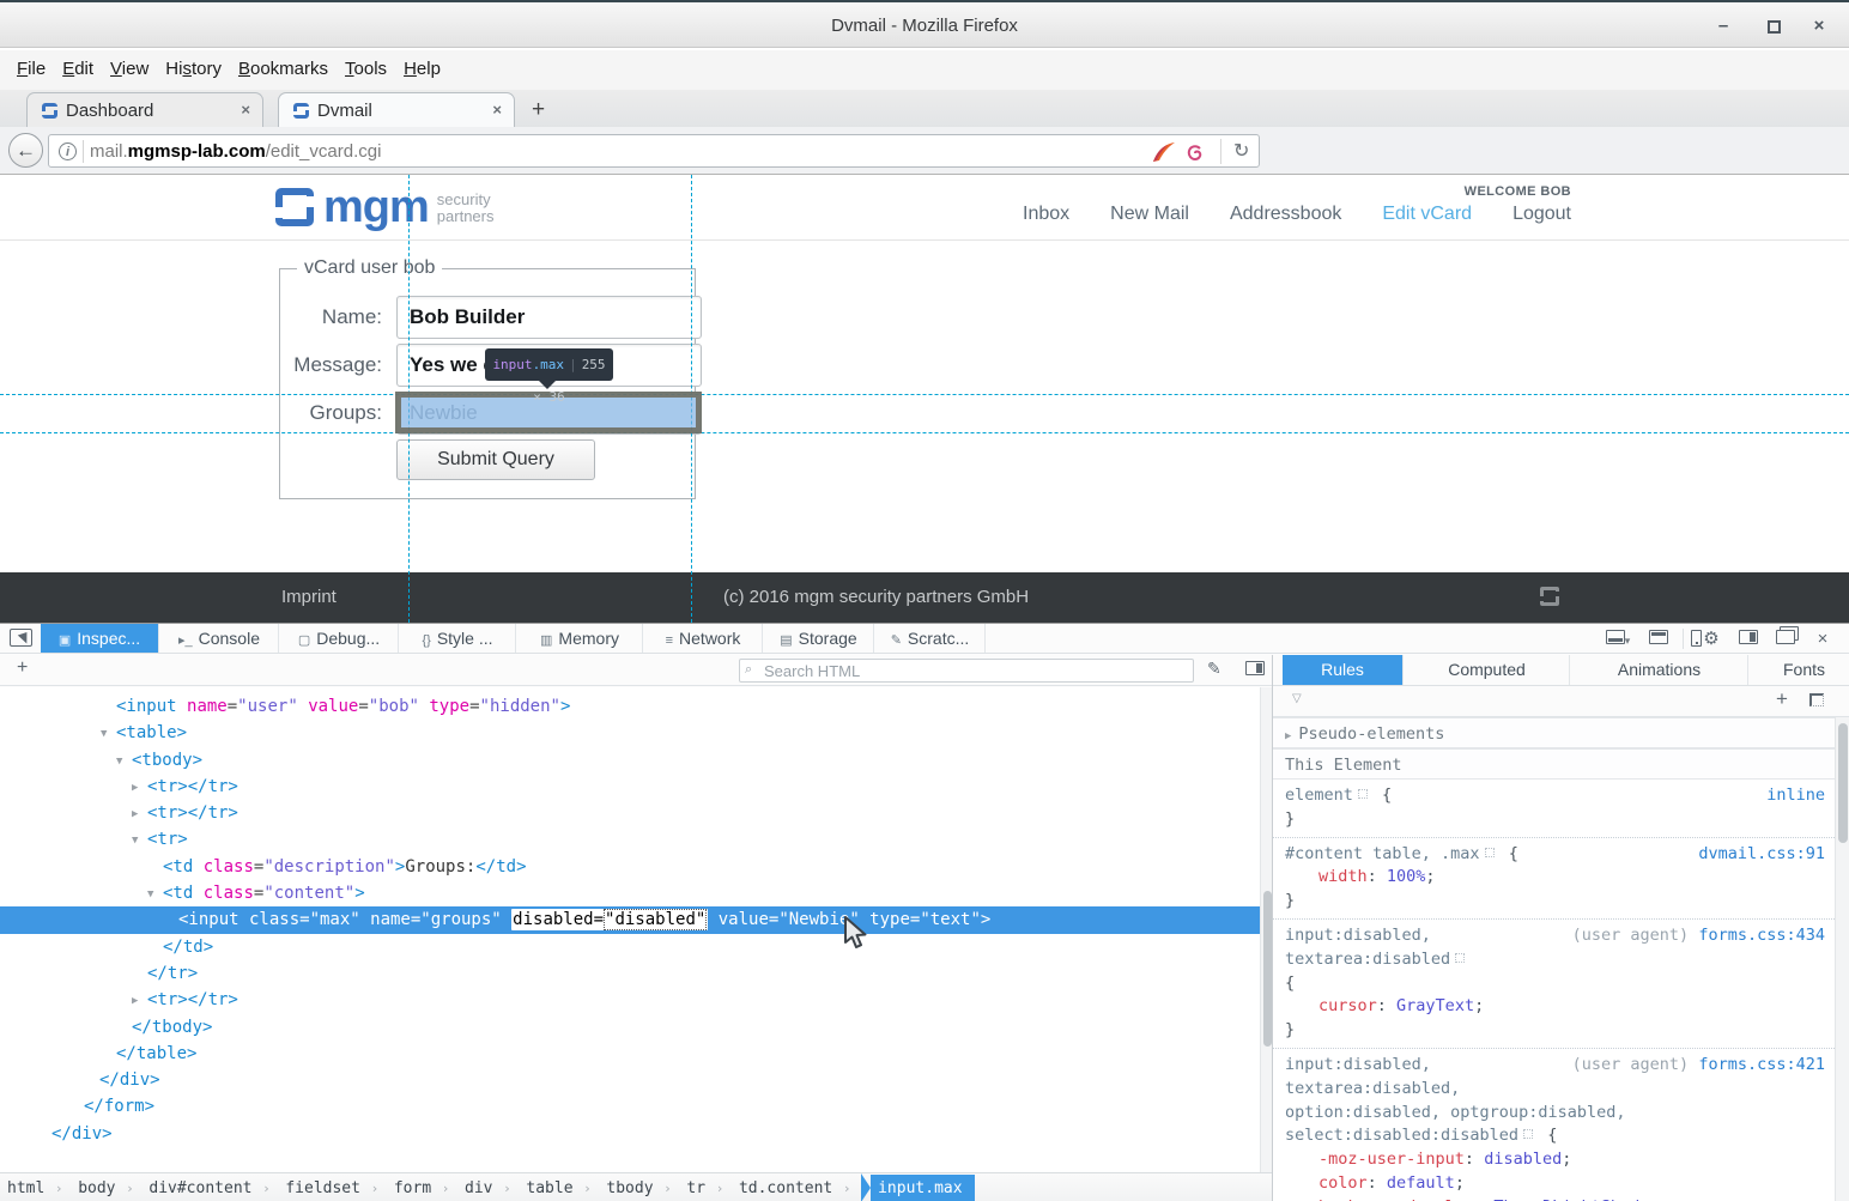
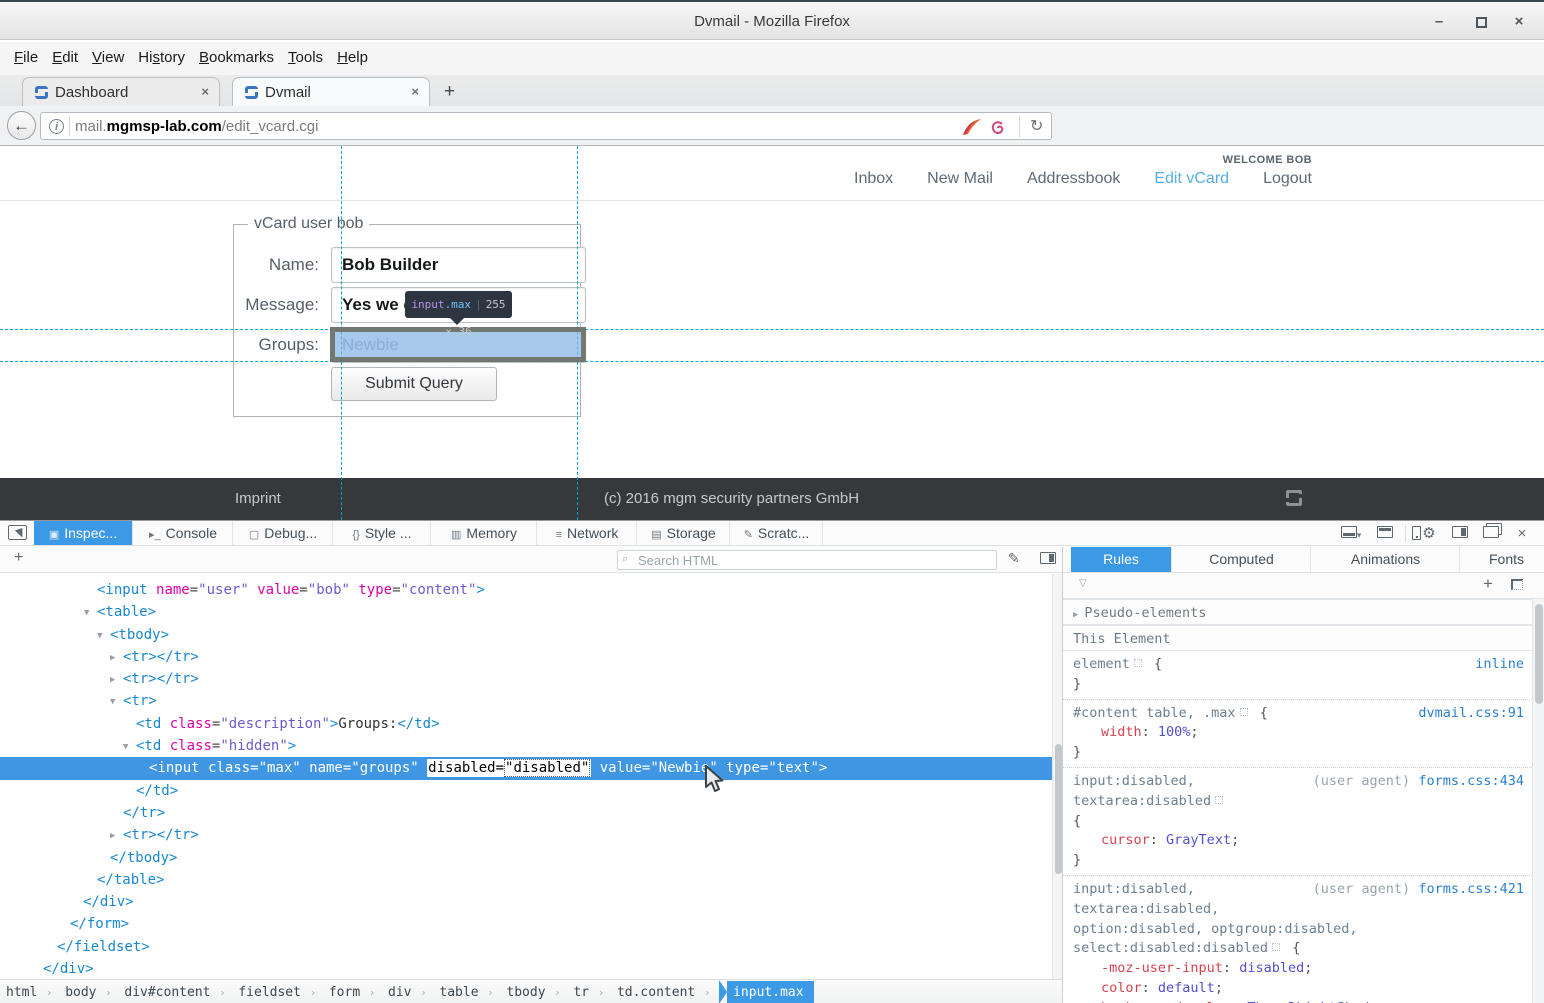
  Dvmail - Mozilla Firefox
  –
  ×
  File Edit View History Bookmarks Tools Help
  +
  Dashboard
  ×
  Dvmail
  ×
  ←
  i
  mail.mgmsp-lab.com/edit_vcard.cgi
  ↻
- mgm security
- partners
  WELCOME BOB
  Inbox New Mail Addressbook Edit vCard Logout
  vCard user bob
  Name:
  Bob Builder
  Message:
  Yes we
  Groups:
  Newbie
  Submit Query
  Imprint
  (c) 2016 mgm security partners GmbH
  input.max | 255 × 36
  ▣ Inspec...
  ▸_ Console
  ▢ Debug...
  {} Style ...
  ▥ Memory
  ≡ Network
  ▤ Storage
  ✎ Scratc...
  ▾
  ⚙
  ×
  +
  Search HTML
  ⌕
  ✎
- <input name="user" value="bob" type="hidden">
+ <input name="user" value="bob" type="content">
  ▼
  <table>
  ▼
  <tbody>
  ▶
  <tr></tr>
  ▶
  <tr></tr>
  ▼
  <tr>
  <td class="description">Groups:</td>
  ▼
- <td class="content">
+ <td class="hidden">
  <input class="max" name="groups" disabled="disabled" value="Newbi" type="text">
  </td>
  </tr>
  ▶
  <tr></tr>
  </tbody>
  </table>
  </div>
  </form>
+ </fieldset>
  </div>
  html › body › div#content › fieldset › form › div › table › tbody › tr › td.content › input.max
  Rules
  Computed
  Animations
  Fonts
  ▽
  +
  ▶ Pseudo-elements
  This Element
  element {
  inline
  }
  #content table, .max {
  dvmail.css:91
  width: 100%;
  }
  input:disabled,
  forms.css:434
  (user agent)
  textarea:disabled
  {
  cursor: GrayText;
  }
  input:disabled,
  forms.css:421
  (user agent)
  textarea:disabled,
  option:disabled, optgroup:disabled,
  select:disabled:disabled {
  -moz-user-input: disabled;
  color: default;
